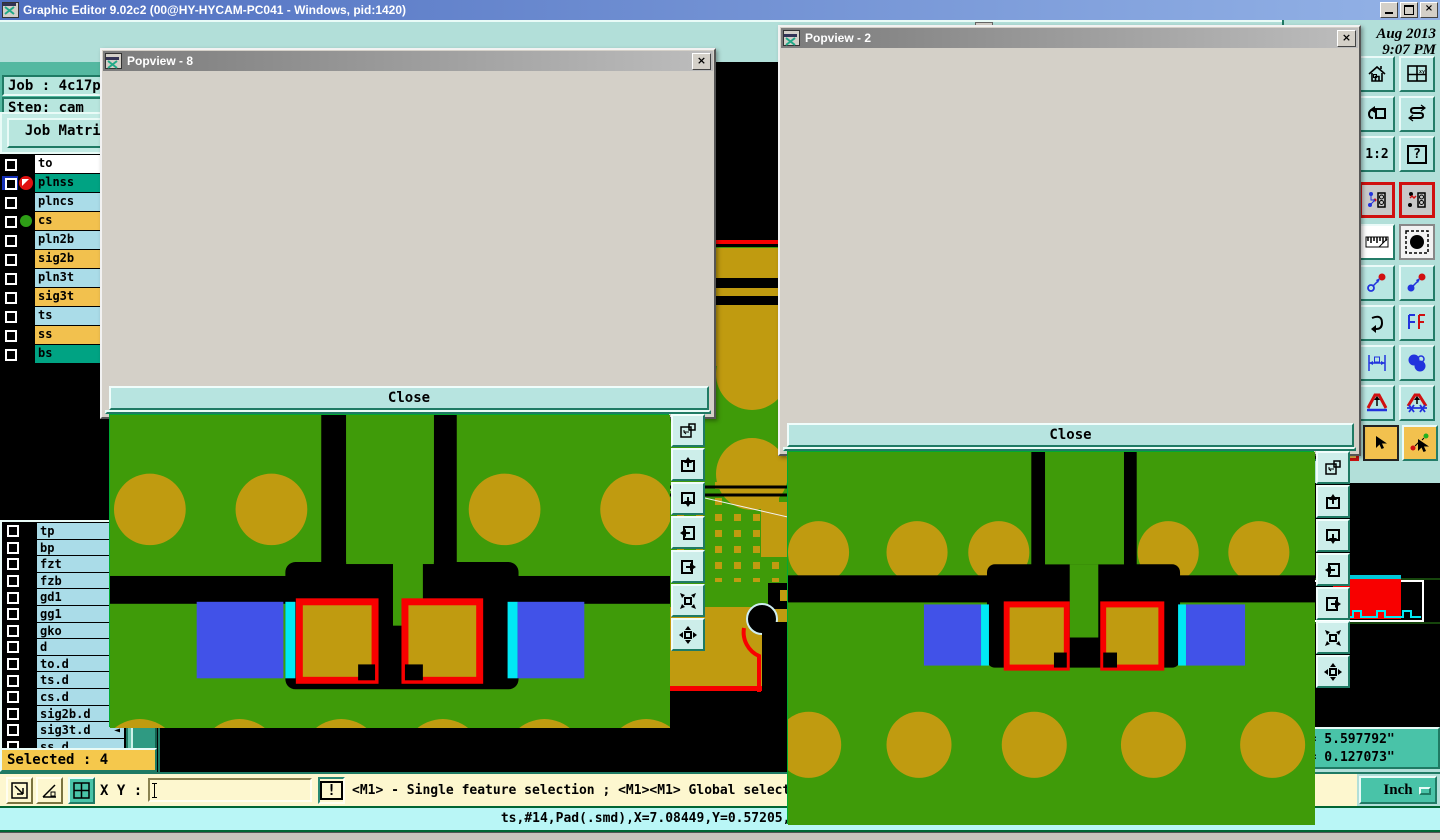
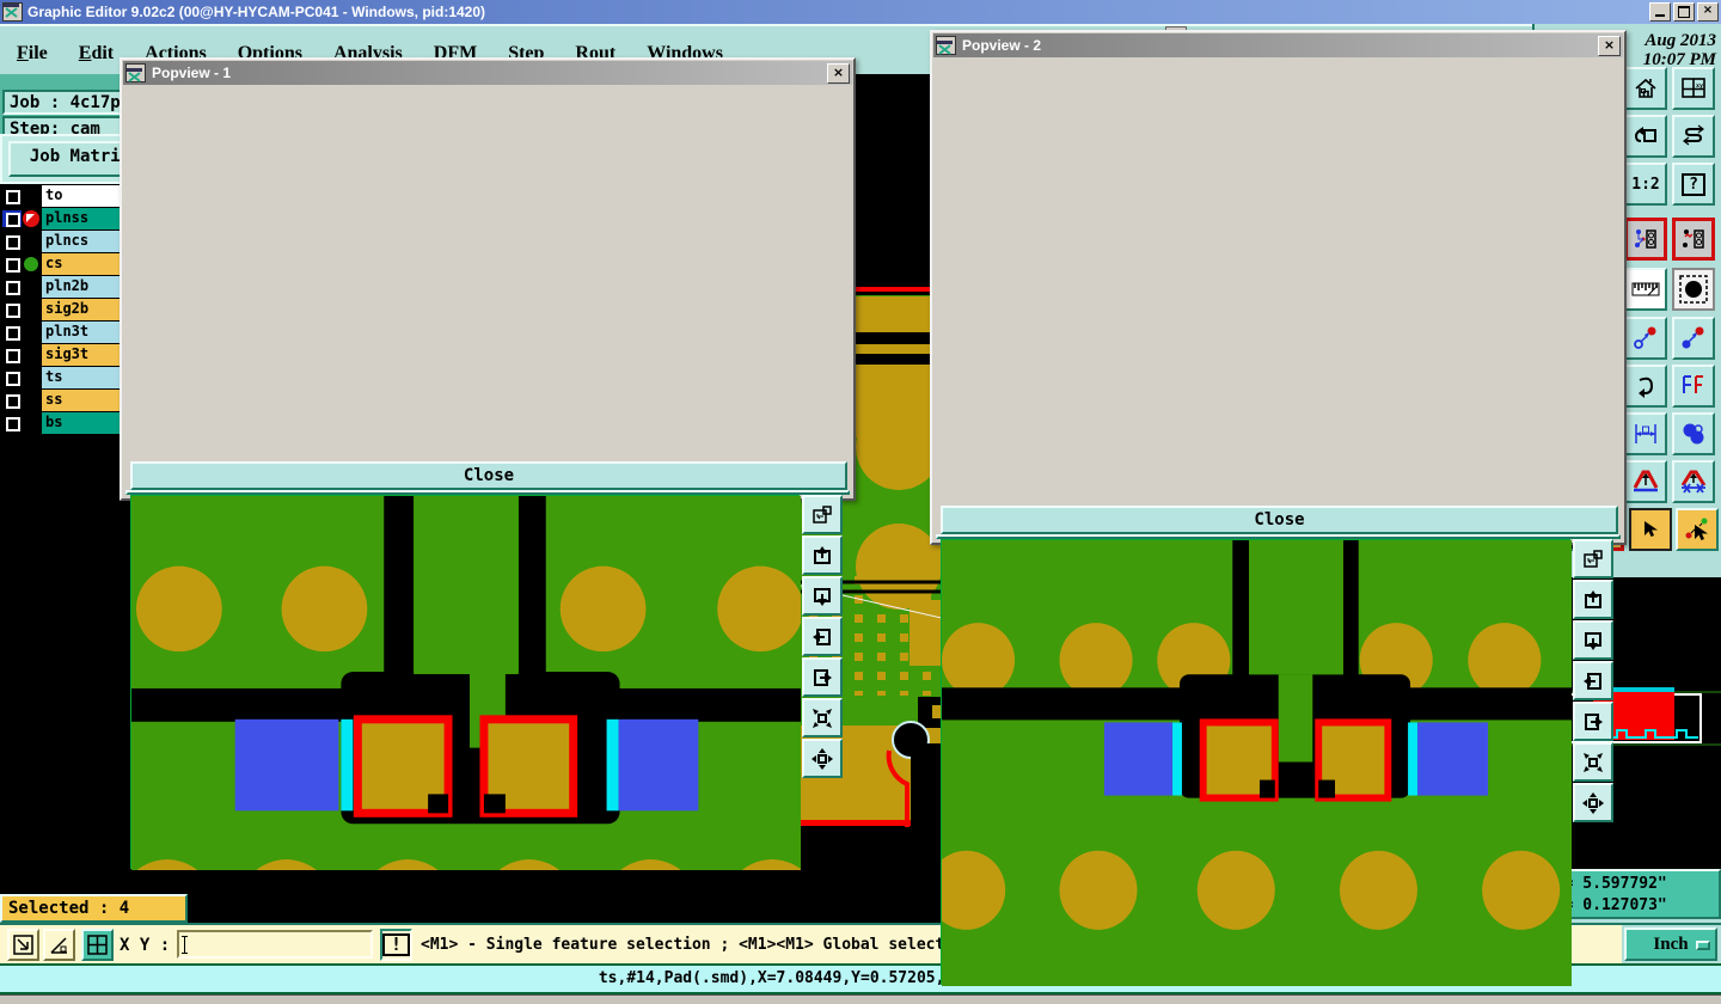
  Graphic Editor 9.02c2 (00@HY-HYCAM-PC041 - Windows, pid:1420)
  ×
+ File
+ Edit
+ Actions
+ Options
+ Analysis
+ DFM
+ Step
+ Rout
+ Windows
  Job : 4c17p
  Step: cam
  Job Matri
  to
  plnss
  plncs
  cs
  pln2b
  sig2b
  pln3t
  sig3t
  ts
  ss
  bs
- tp
- bp
- fzt
- fzb
- gd1
- gg1
- gko
- d
- to.d
- ts.d
- cs.d
- sig2b.d
- sig3t.d
- ◄
- ss.d
  Selected : 4
  Aug 2013
- 9:07 PM
+ 10:07 PM
  1:2
  ?
  5.597792"
  0.127073"
  X Y :
  !
  <M1> - Single feature selection ; <M1><M1> Global select
  Inch
- Popview - 8
+ Popview - 1
  ×
  Close
  Popview - 2
  ×
  Close
